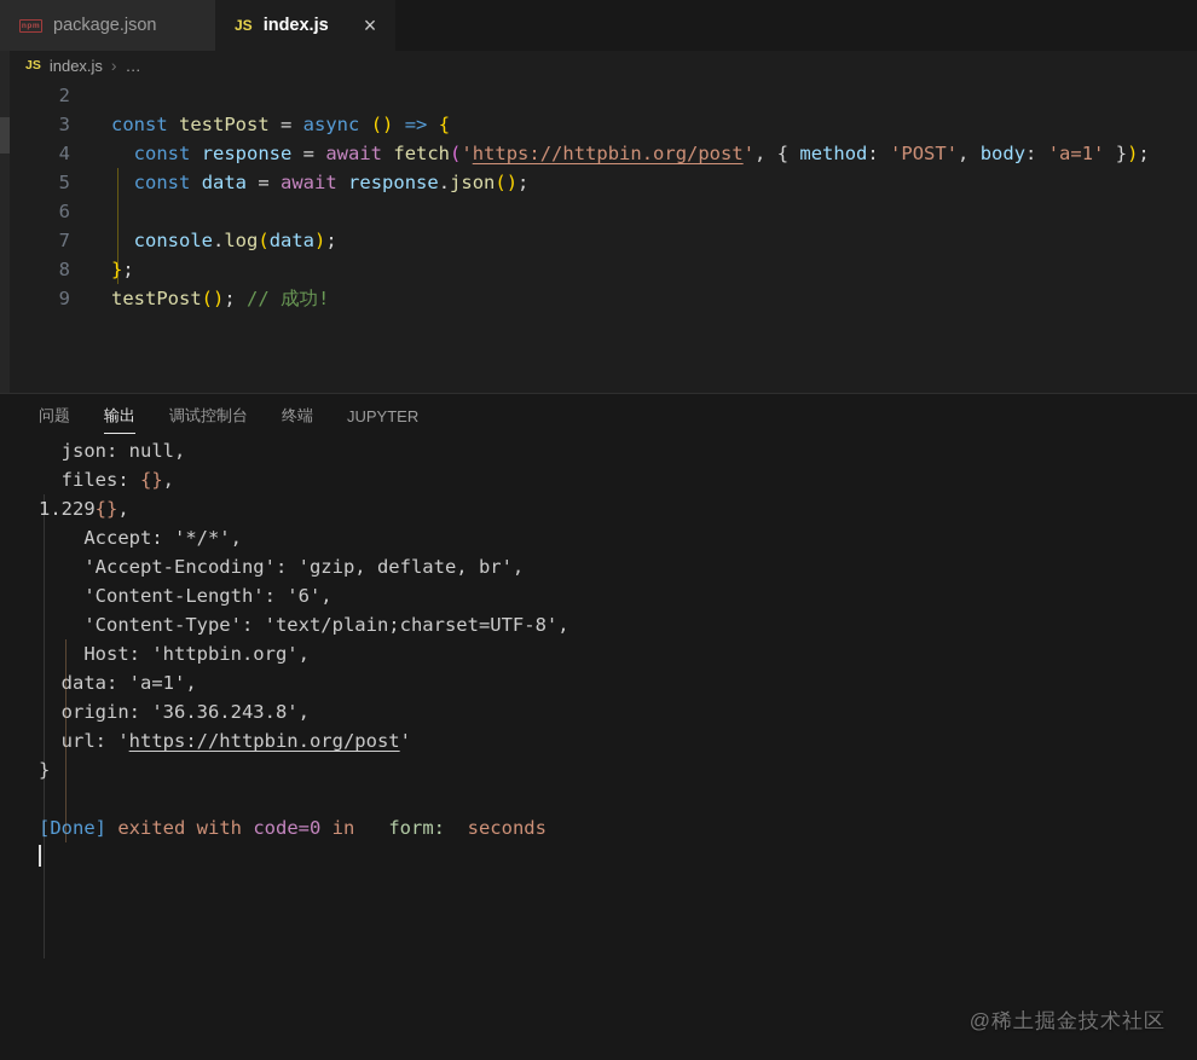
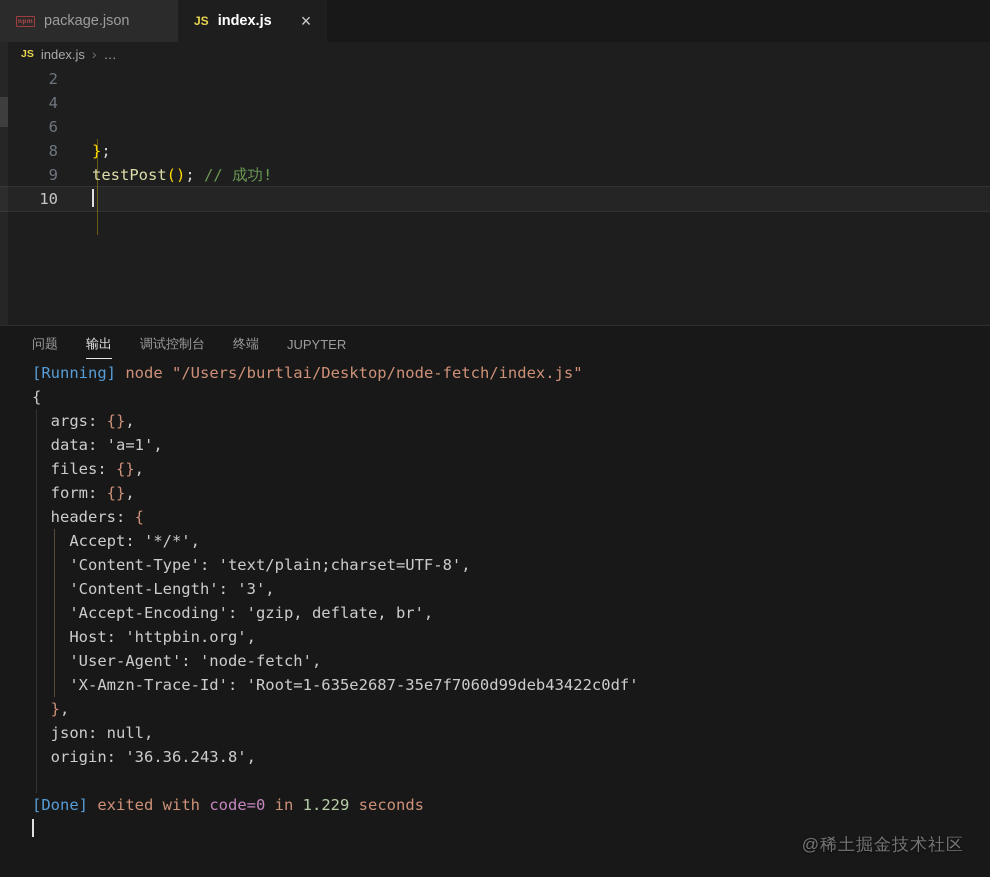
  package.json
  JS
  index.js
  ×
  JS
  index.js
  ›
  …
  2
- 3
- const testPost = async () => {
  4
- const response = await fetch('https://httpbin.org/post', { method: 'POST', body: 'a=1' });
- 5
- const data = await response.json();
  6
- 7
- console.log(data);
  8
  };
  9
  testPost(); // 成功!
+ 10
  问题
  输出
  调试控制台
  终端
  JUPYTER
+ [Running] node "/Users/burtlai/Desktop/node-fetch/index.js"
+ {
+ args: {},
- json: null,
+ data: 'a=1',
  files: {},
- 1.229{},
+ form: {},
+ headers: {
  Accept: '*/*',
- 'Accept-Encoding': 'gzip, deflate, br',
+ 'Content-Type': 'text/plain;charset=UTF-8',
- 'Content-Length': '6',
+ 'Content-Length': '3',
- 'Content-Type': 'text/plain;charset=UTF-8',
+ 'Accept-Encoding': 'gzip, deflate, br',
  Host: 'httpbin.org',
+ 'User-Agent': 'node-fetch',
+ 'X-Amzn-Trace-Id': 'Root=1-635e2687-35e7f7060d99deb43422c0df'
+ },
- data: 'a=1',
+ json: null,
  origin: '36.36.243.8',
- url: 'https://httpbin.org/post'
- }
- [Done] exited with code=0 in form: seconds
+ [Done] exited with code=0 in 1.229 seconds
  @稀土掘金技术社区
